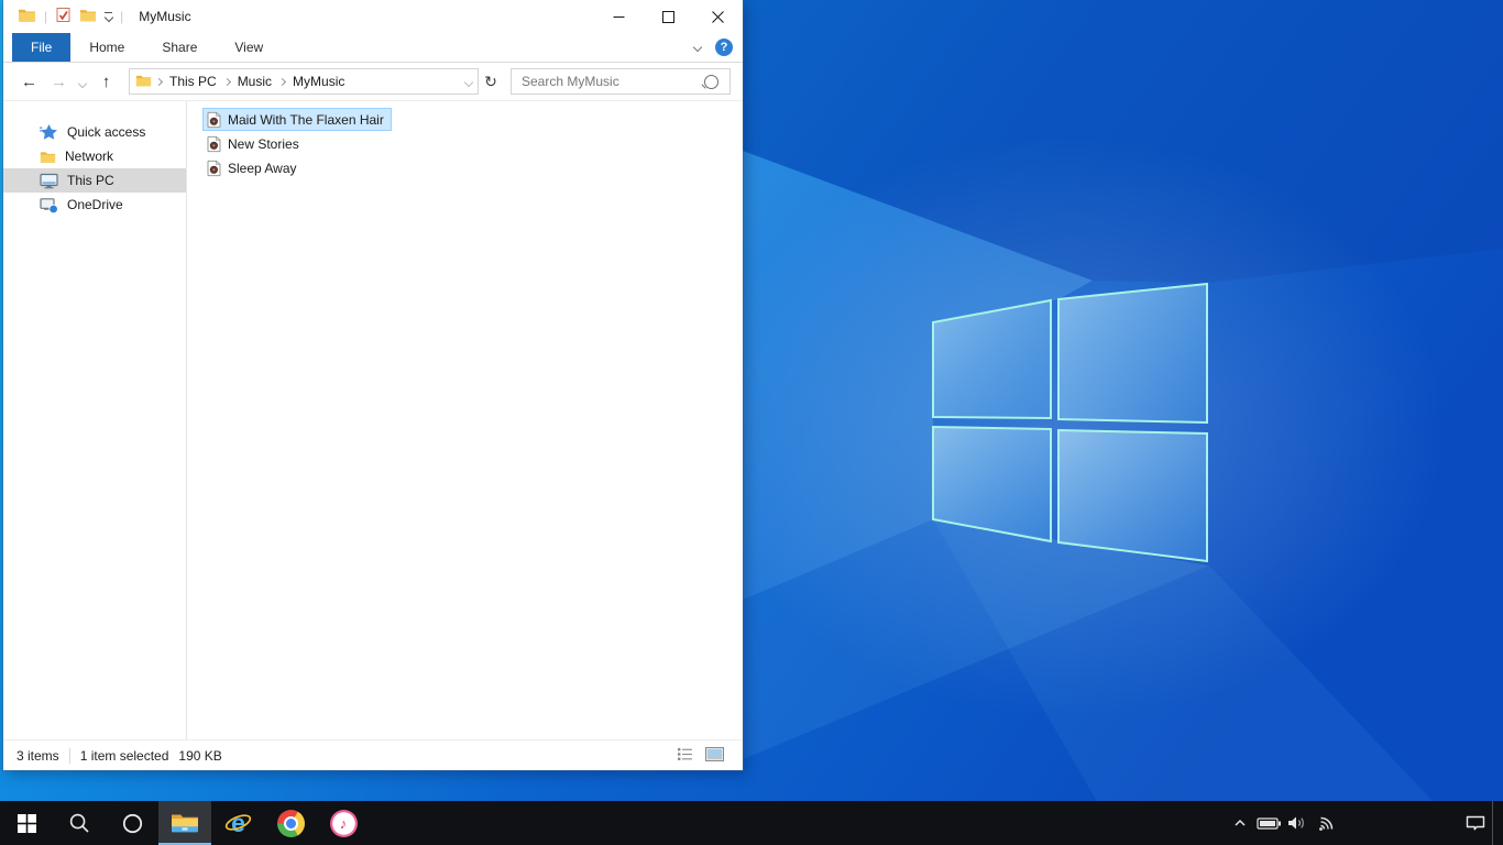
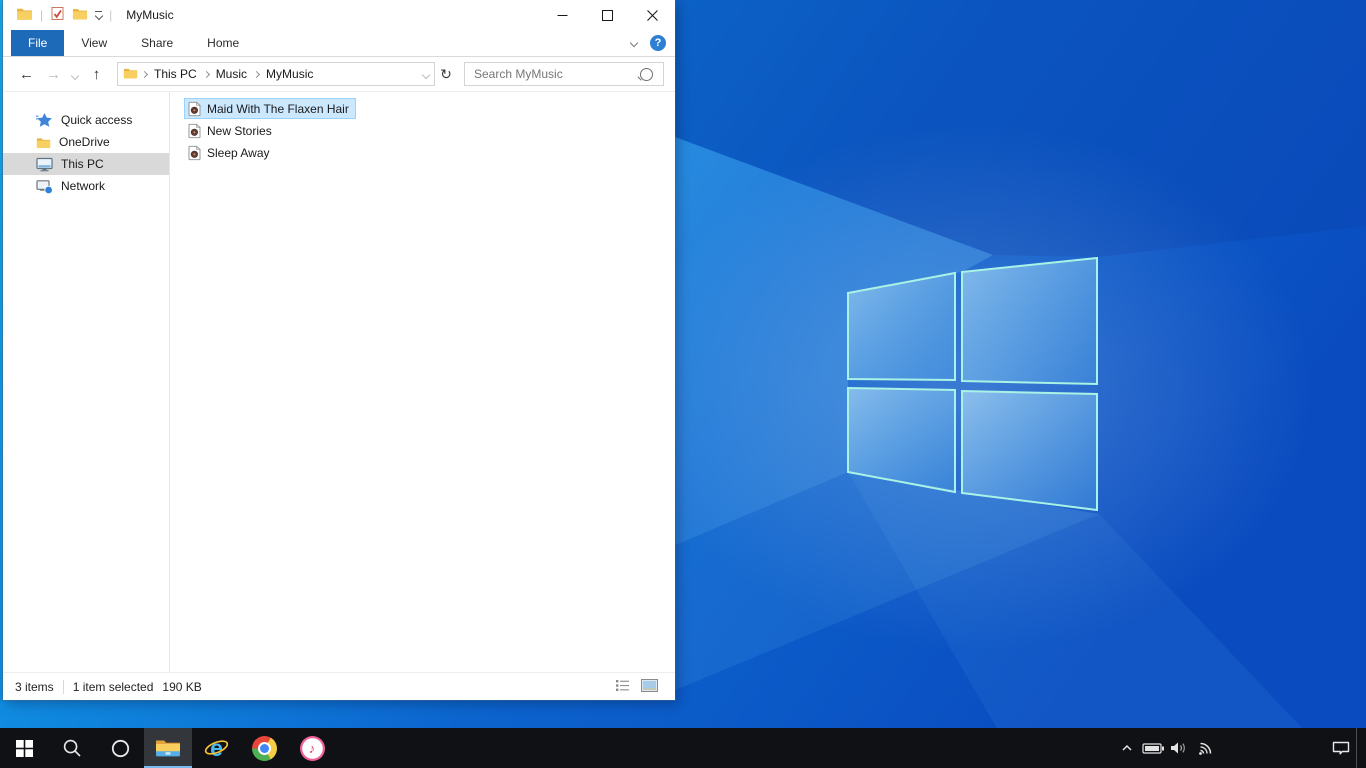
  |
  |
  MyMusic
  File
- Home
+ View
  Share
- View
+ Home
  ?
  ←
  →
  ↑
  This PC
  Music
  MyMusic
  ↻
  Search MyMusic
  Quick access
- Network
+ OneDrive
  This PC
- OneDrive
+ Network
  Maid With The Flaxen Hair
  New Stories
  Sleep Away
  3 items
  1 item selected
  190 KB
  e
  ♪
